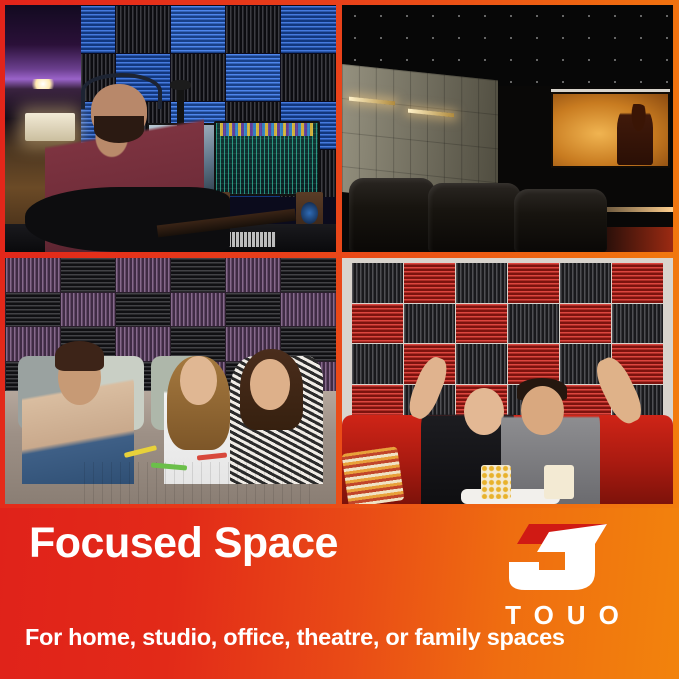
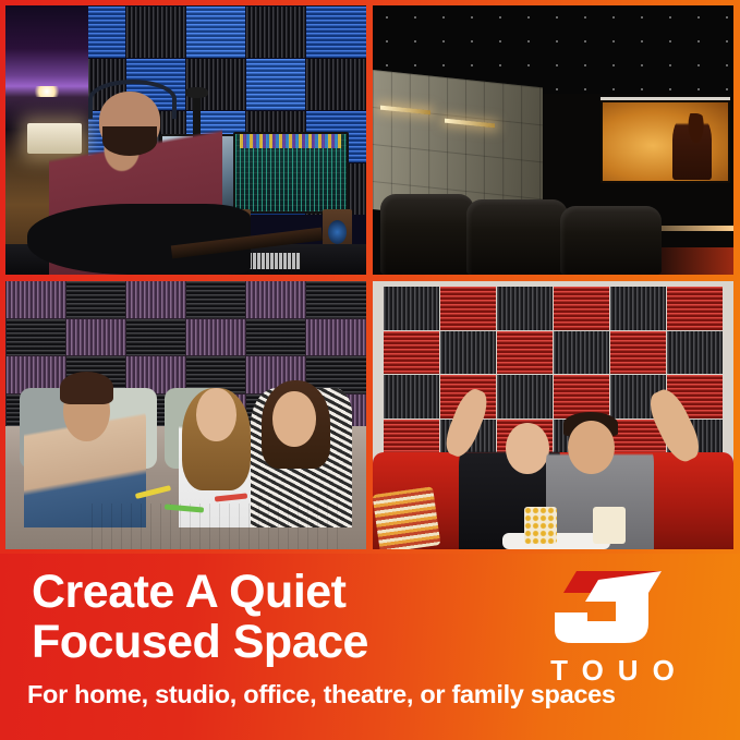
+ Create A Quiet
  Focused Space
  For home, studio, office, theatre, or family spaces
  TOUO
